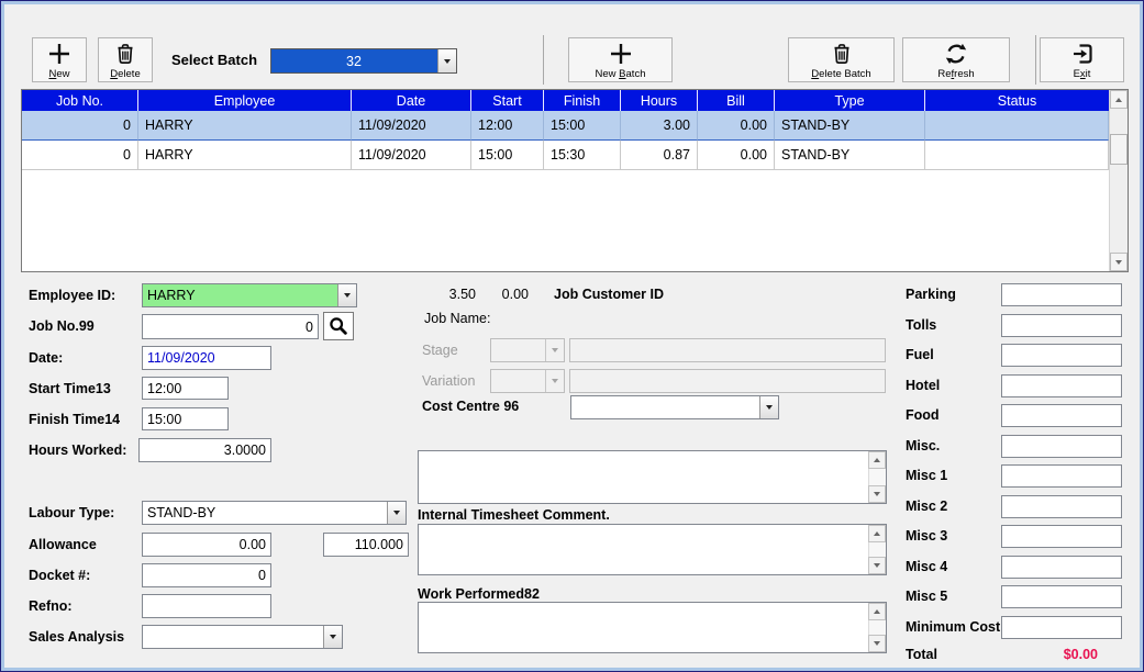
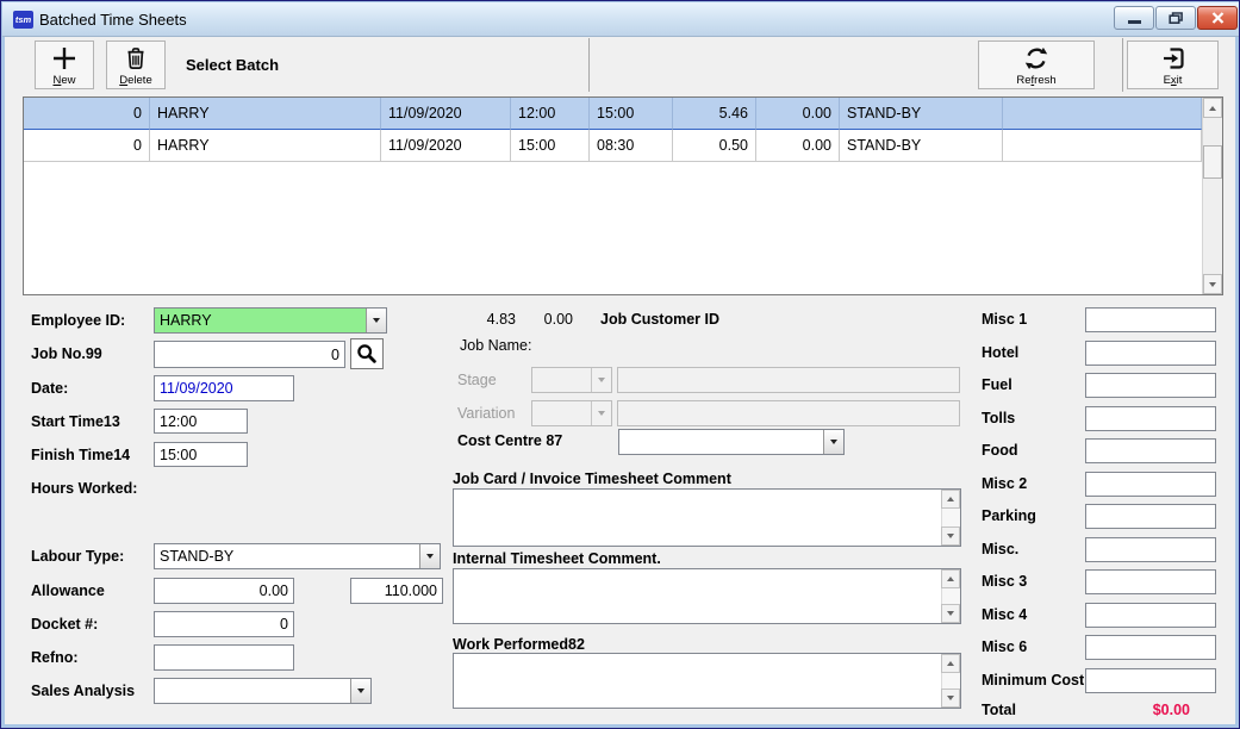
+ tsm
+ Batched Time Sheets
  New
  Delete
  Select Batch
- 32
- New Batch
- Delete Batch
  Refresh
  Exit
- Job No.
- Employee
- Date
- Start
- Finish
- Hours
- Bill
- Type
- Status
  0
  HARRY
  11/09/2020
  12:00
  15:00
- 3.00
+ 5.46
  0.00
  STAND-BY
  0
  HARRY
  11/09/2020
  15:00
- 15:30
+ 08:30
- 0.87
+ 0.50
  0.00
  STAND-BY
  Employee ID:
  HARRY
  Job No.99
  0
  Date:
  11/09/2020
  Start Time13
  12:00
  Finish Time14
  15:00
  Hours Worked:
- 3.0000
  Labour Type:
  STAND-BY
  Allowance
  0.00
  110.000
  Docket #:
  0
  Refno:
  Sales Analysis
- 3.50
+ 4.83
  0.00
  Job Customer ID
  Job Name:
  Stage
  Variation
- Cost Centre 96
+ Cost Centre 87
+ Job Card / Invoice Timesheet Comment
  Internal Timesheet Comment.
  Work Performed82
- Parking
+ Misc 1
- Tolls
+ Hotel
  Fuel
- Hotel
+ Tolls
  Food
- Misc.
+ Misc 2
- Misc 1
+ Parking
- Misc 2
+ Misc.
  Misc 3
  Misc 4
- Misc 5
+ Misc 6
  Minimum Cost
  Total
  $0.00
